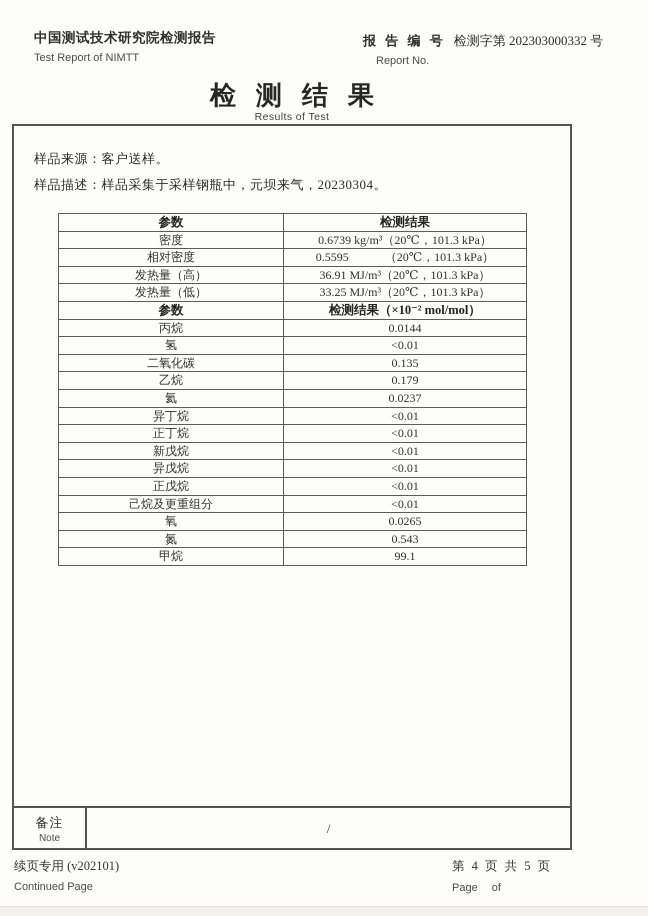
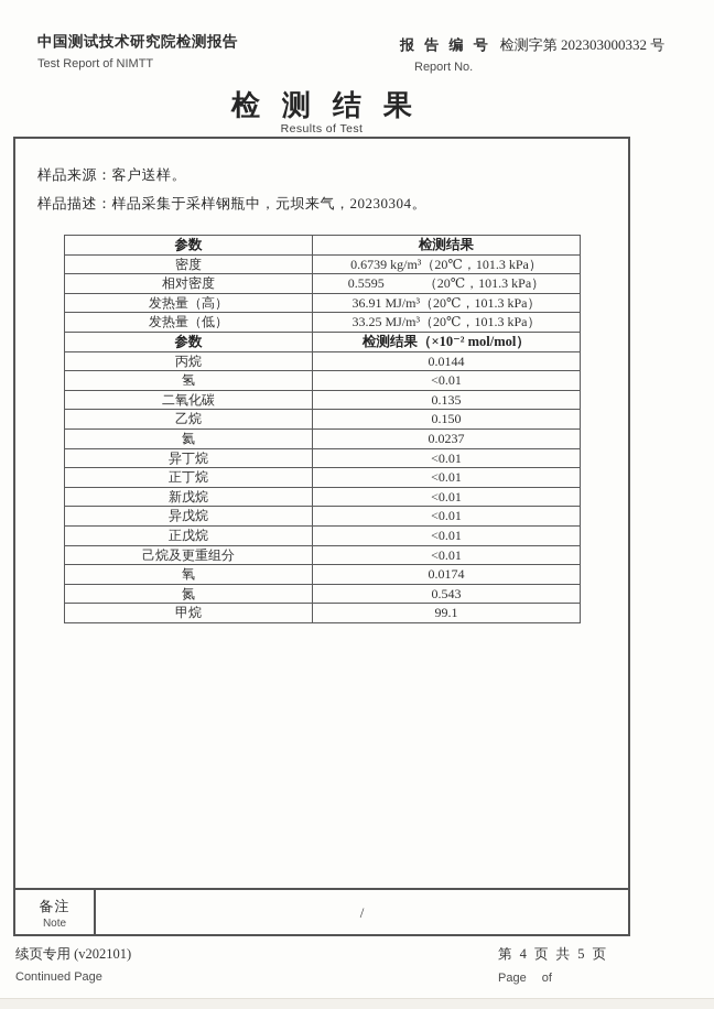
  中国测试技术研究院检测报告
  Test Report of NIMTT
  报 告 编 号 检测字第 202303000332 号
  Report No.
  检测结果
  Results of Test
  备注
  Note
  /
  样品来源：客户送样。
  样品描述：样品采集于采样钢瓶中，元坝来气，20230304。
  参数	检测结果
  密度	0.6739 kg/m³（20℃，101.3 kPa）
  相对密度	0.5595 （20℃，101.3 kPa）
  发热量（高）	36.91 MJ/m³（20℃，101.3 kPa）
  发热量（低）	33.25 MJ/m³（20℃，101.3 kPa）
  参数	检测结果（×10⁻² mol/mol）
  丙烷	0.0144
  氢	<0.01
  二氧化碳	0.135
- 乙烷	0.179
+ 乙烷	0.150
  氦	0.0237
  异丁烷	<0.01
  正丁烷	<0.01
  新戊烷	<0.01
  异戊烷	<0.01
  正戊烷	<0.01
  己烷及更重组分	<0.01
- 氧	0.0265
+ 氧	0.0174
  氮	0.543
  甲烷	99.1
  续页专用 (v202101)
  Continued Page
  第 4 页 共 5 页
  Page of
